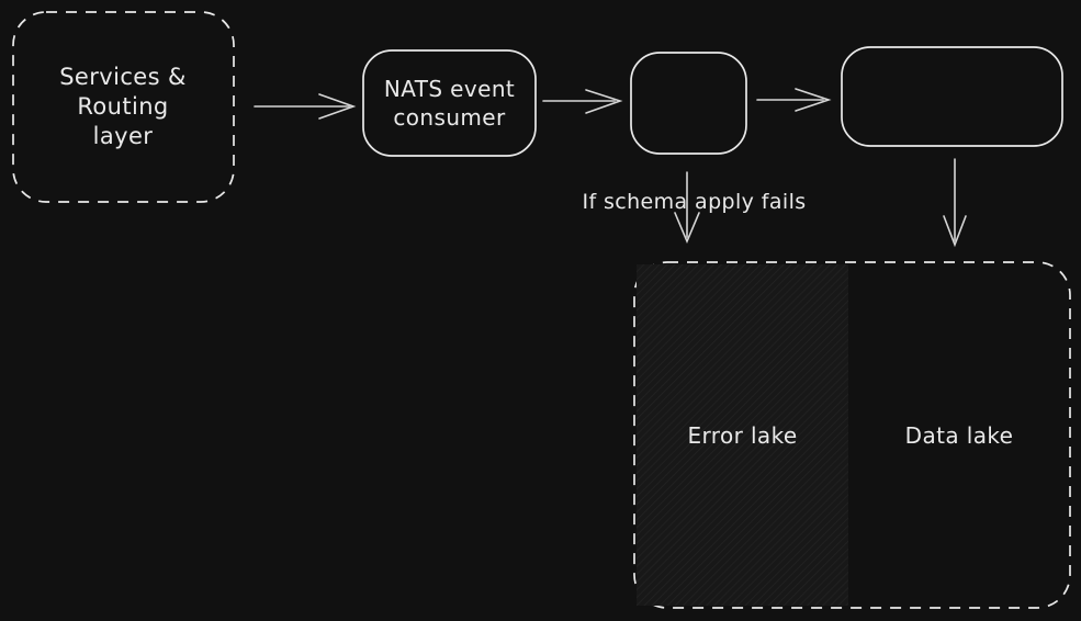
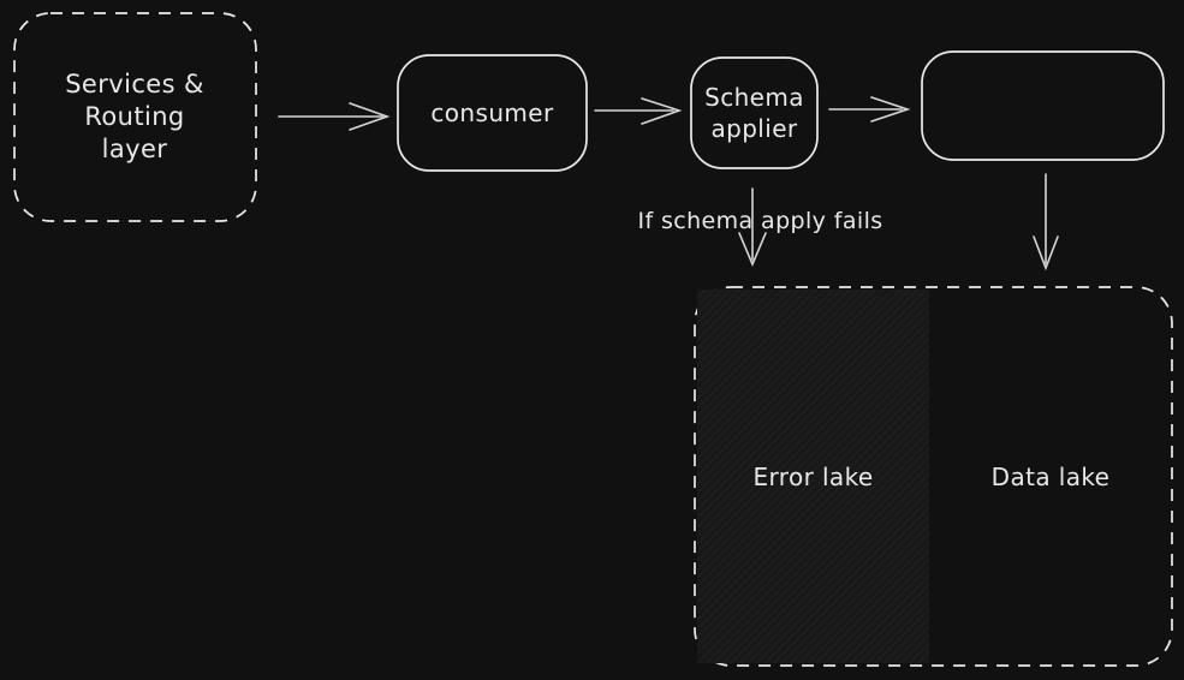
  Services & Routing
  layer
- NATS event
  consumer
+ Schema
+ applier
  If schema apply fails
  Error lake
  Data lake
